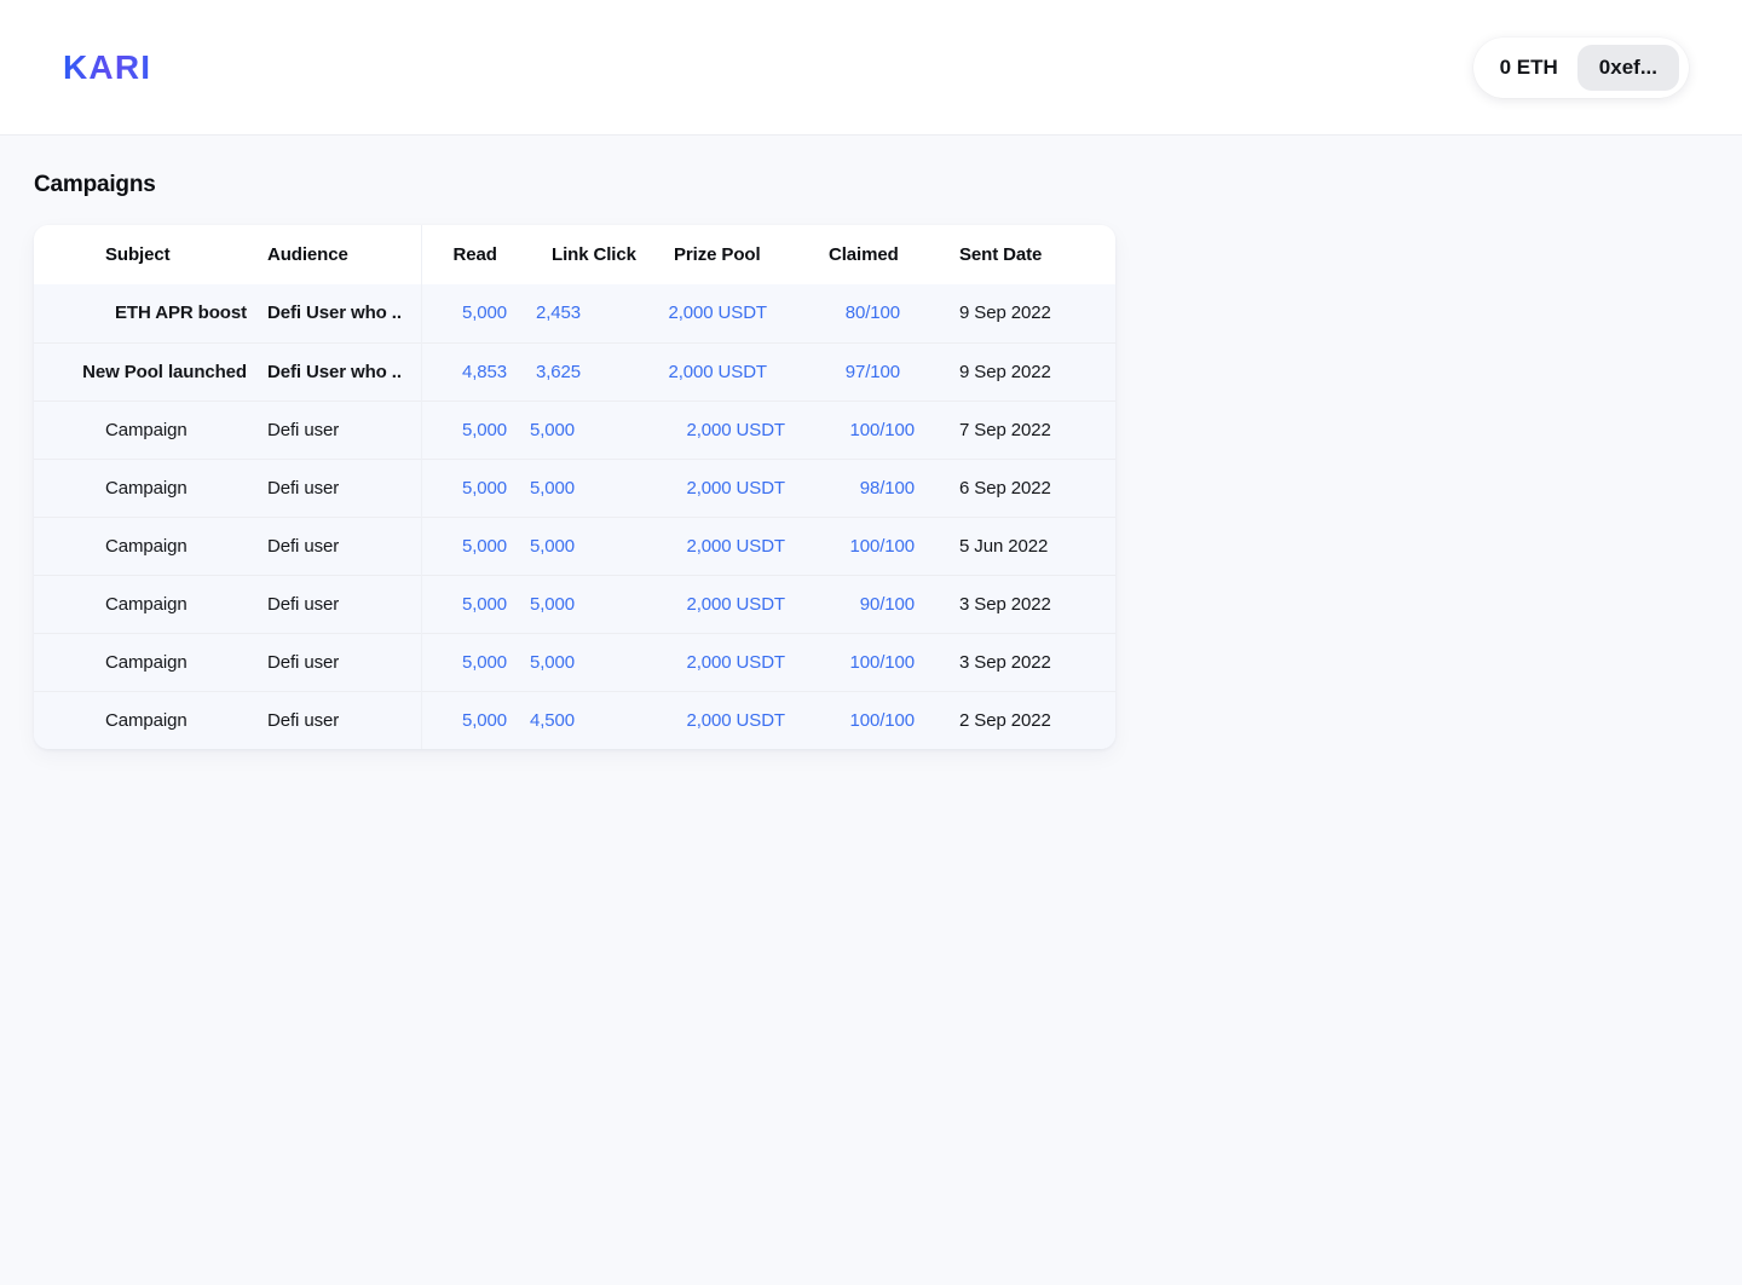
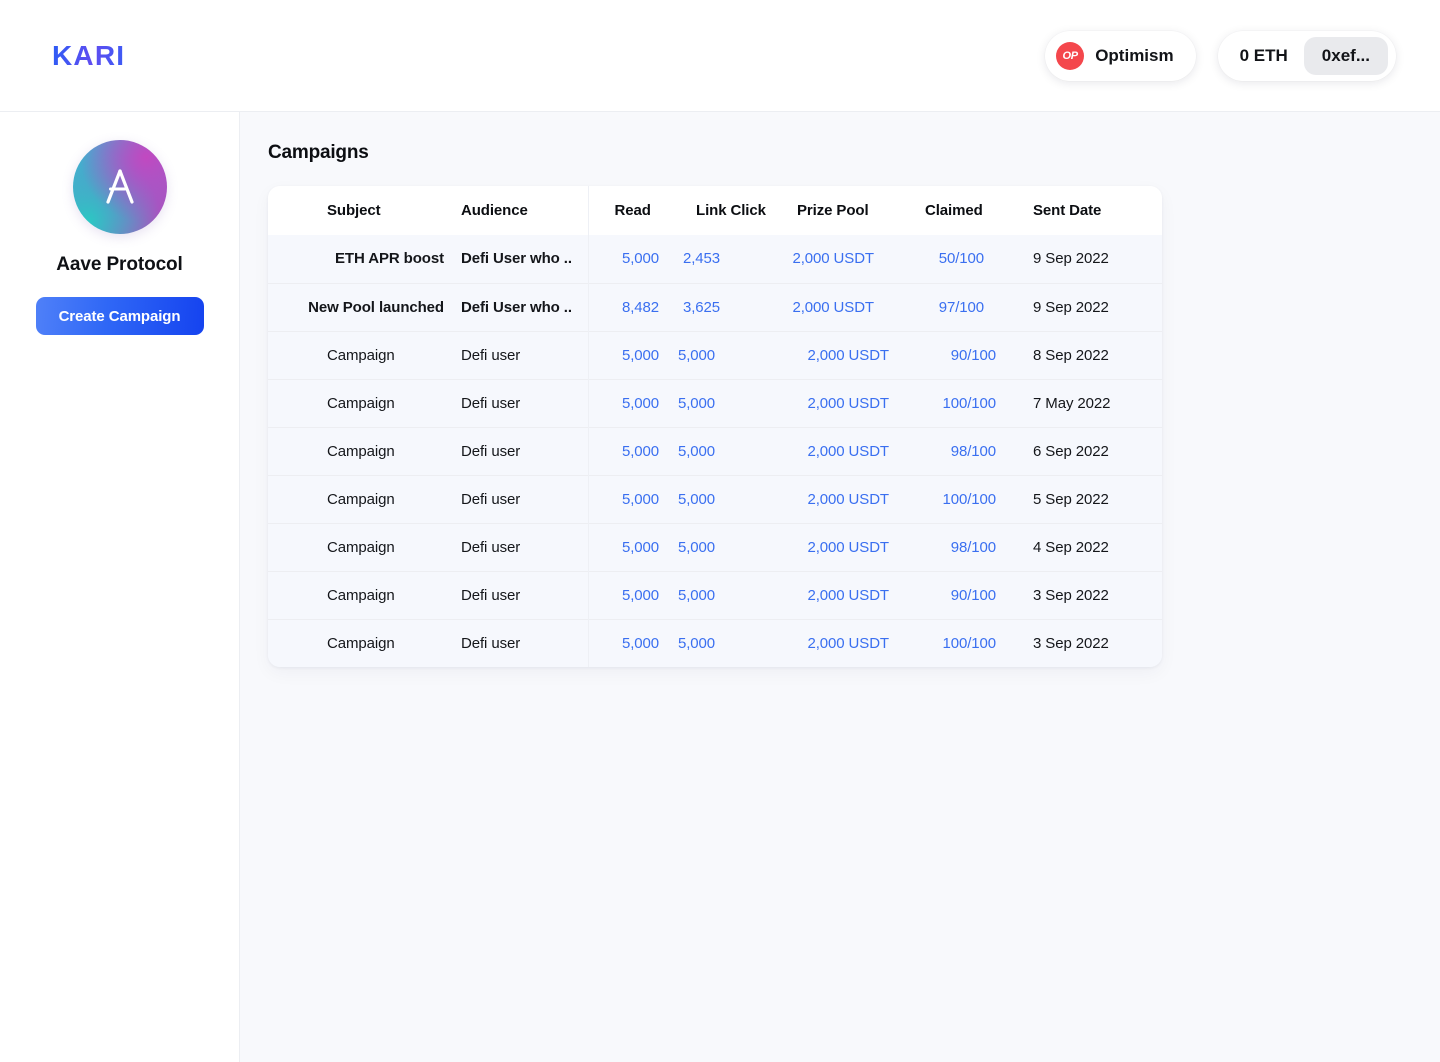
  KARI
+ OP
+ Optimism
  0 ETH
  0xef...
+ Aave Protocol
+ Create Campaign
  Campaigns
  Subject	Audience	Read	Link Click	Prize Pool	Claimed	Sent Date
- ETH APR boost	Defi User who ..	5,000	2,453	2,000 USDT	80/100	9 Sep 2022
+ ETH APR boost	Defi User who ..	5,000	2,453	2,000 USDT	50/100	9 Sep 2022
- New Pool launched	Defi User who ..	4,853	3,625	2,000 USDT	97/100	9 Sep 2022
+ New Pool launched	Defi User who ..	8,482	3,625	2,000 USDT	97/100	9 Sep 2022
+ Campaign	Defi user	5,000	5,000	2,000 USDT	90/100	8 Sep 2022
- Campaign	Defi user	5,000	5,000	2,000 USDT	100/100	7 Sep 2022
+ Campaign	Defi user	5,000	5,000	2,000 USDT	100/100	7 May 2022
  Campaign	Defi user	5,000	5,000	2,000 USDT	98/100	6 Sep 2022
- Campaign	Defi user	5,000	5,000	2,000 USDT	100/100	5 Jun 2022
+ Campaign	Defi user	5,000	5,000	2,000 USDT	100/100	5 Sep 2022
+ Campaign	Defi user	5,000	5,000	2,000 USDT	98/100	4 Sep 2022
  Campaign	Defi user	5,000	5,000	2,000 USDT	90/100	3 Sep 2022
  Campaign	Defi user	5,000	5,000	2,000 USDT	100/100	3 Sep 2022
- Campaign	Defi user	5,000	4,500	2,000 USDT	100/100	2 Sep 2022
